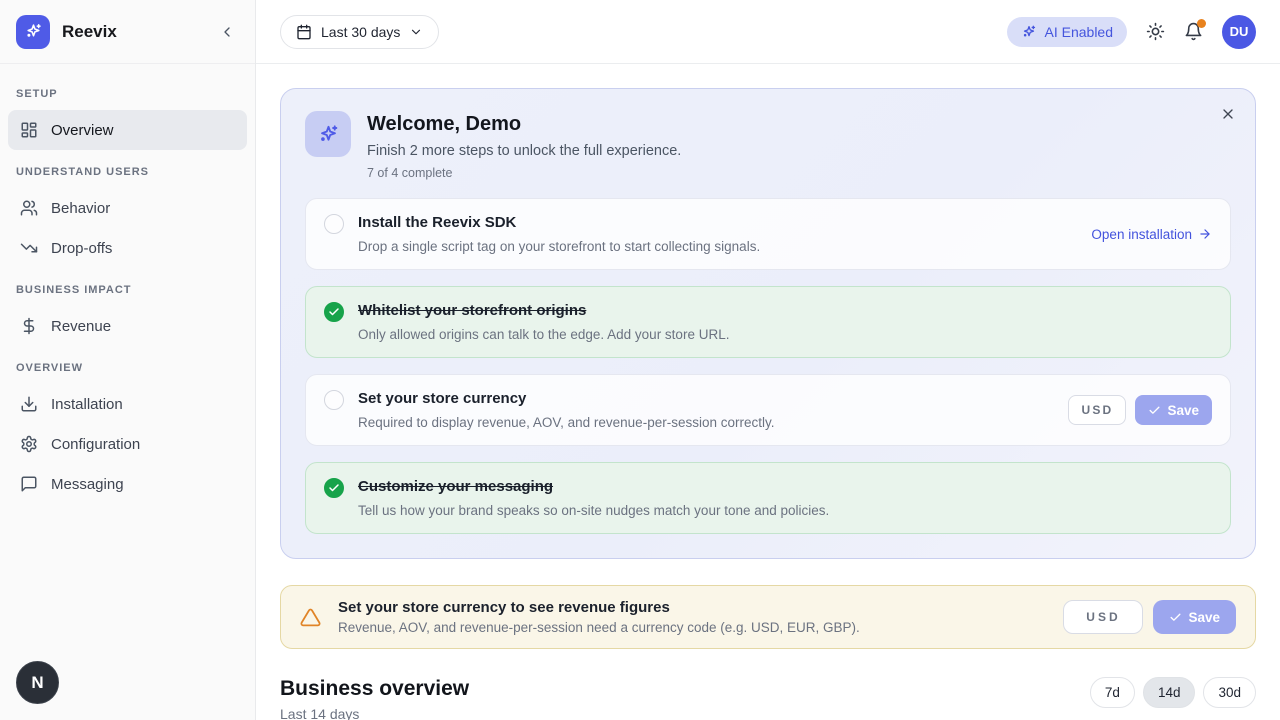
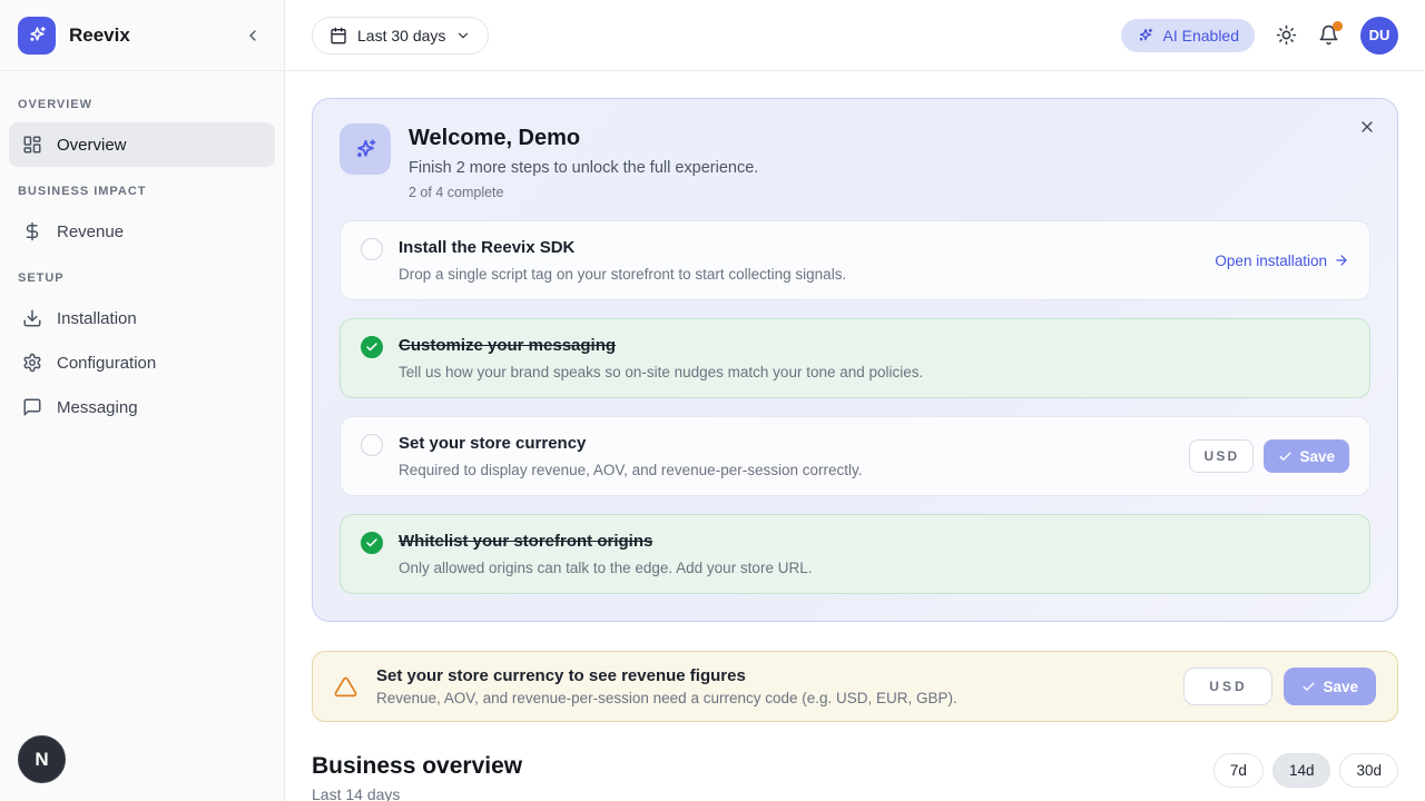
  Reevix
- SETUP
+ OVERVIEW
  Overview
- UNDERSTAND USERS
- Behavior
- Drop-offs
  BUSINESS IMPACT
  Revenue
- OVERVIEW
+ SETUP
  Installation
  Configuration
  Messaging
  Last 30 days
  AI Enabled
  DU
  Welcome, Demo
  Finish 2 more steps to unlock the full experience.
- 7 of 4 complete
+ 2 of 4 complete
  Install the Reevix SDK
  Drop a single script tag on your storefront to start collecting signals.
  Open installation
- Whitelist your storefront origins
+ Customize your messaging
- Only allowed origins can talk to the edge. Add your store URL.
+ Tell us how your brand speaks so on-site nudges match your tone and policies.
  Set your store currency
  Required to display revenue, AOV, and revenue-per-session correctly.
  USD
  Save
- Customize your messaging
+ Whitelist your storefront origins
- Tell us how your brand speaks so on-site nudges match your tone and policies.
+ Only allowed origins can talk to the edge. Add your store URL.
  Set your store currency to see revenue figures
  Revenue, AOV, and revenue-per-session need a currency code (e.g. USD, EUR, GBP).
  USD
  Save
  Business overview
  Last 14 days
  7d
  14d
  30d
  N
